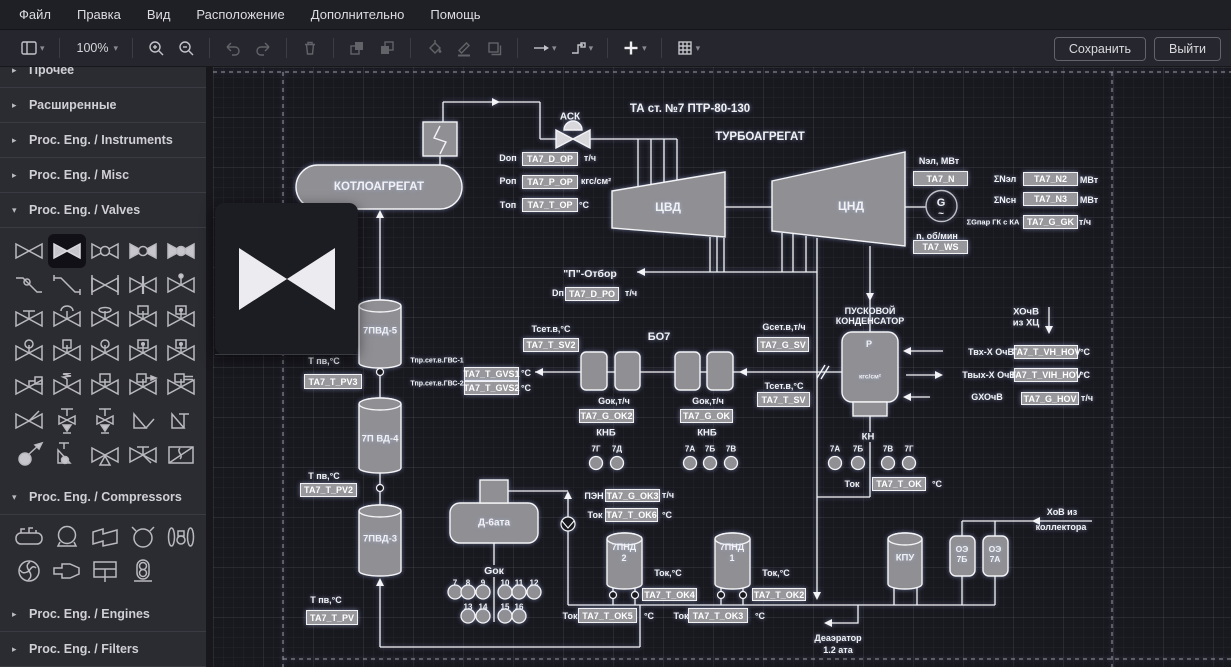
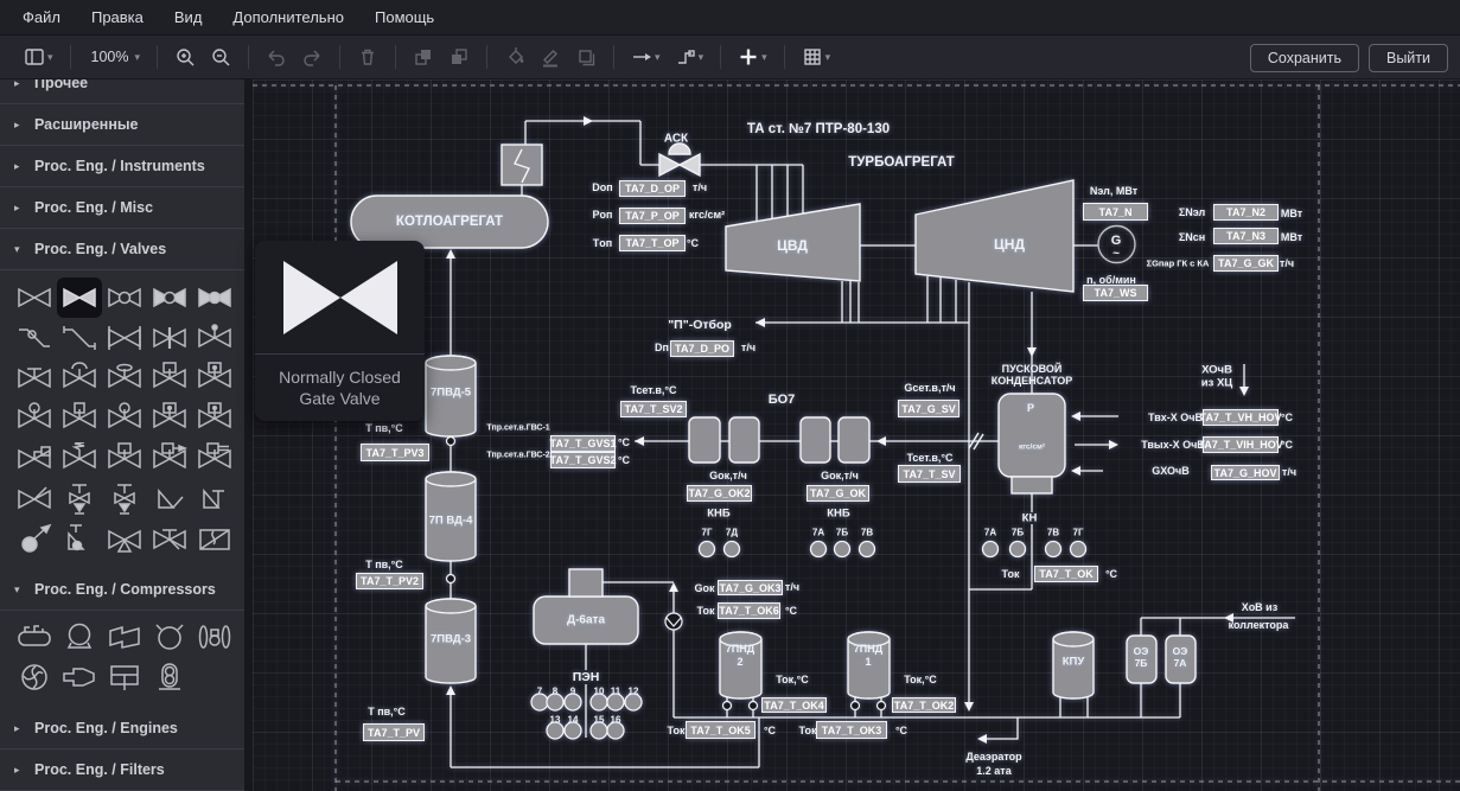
  Файл
  Правка
  Вид
- Расположение
  Дополнительно
  Помощь
  ▾
  100%
  ▾
  ▾
  ▾
  ▾
  ▾
  Сохранить
  Выйти
  ▸
  Прочее
  ▸
  Расширенные
  ▸
  Proc. Eng. / Instruments
  ▸
  Proc. Eng. / Misc
  ▾
  Proc. Eng. / Valves
  ▾
  Proc. Eng. / Compressors
  ▸
  Proc. Eng. / Engines
  ▸
  Proc. Eng. / Filters
  Dоп
  т/ч
  Pоп
  кгс/см²
  Tоп
  °С
  АСК
  ТА ст. №7 ПТР-80-130
  ТУРБОАГРЕГАТ
  КОТЛОАГРЕГАТ
  ЦВД
  ЦНД
  G
  ~
  Nэл, МВт
  ΣNэл
  МВт
  ΣNсн
  МВт
  ΣGпар ГК с КА
  т/ч
  n, об/мин
  "П"-Отбор
  Dп
  т/ч
  Тсет.в,°С
  °С
  °С
  БО7
  Gсет.в,т/ч
  Тсет.в,°С
  Gок,т/ч
  Gок,т/ч
  КНБ
  КНБ
  КН
  7Г
  7Д
  7А
  7Б
  7В
  7А
  7Б
  7В
  7Г
  Ток
  °С
  ПУСКОВОЙ
  КОНДЕНСАТОР
  Р
  ХОчВ
  из ХЦ
  Твх-Х ОчВ
  °С
  Твых-Х ОчВ
  °С
  GХОчВ
  т/ч
  ХоВ из
  коллектора
  7ПВД-5
  7П ВД-4
  7ПВД-3
  Т пв,°С
  Т пв,°С
  Т пв,°С
  Д-6ата
- Gок
+ ПЭН
  7
  8
  9
  10
  11
  12
  13
  14
  15
  16
- ПЭН
+ Gок
  т/ч
  Ток
  °С
  7ПНД
  2
  7ПНД
  1
  Ток,°С
  Ток,°С
  Ток
  °С
  Ток
  °С
  КПУ
  ОЭ
  7Б
  ОЭ
  7А
  Деаэратор
  1.2 ата
  ТА7_D_OP
  ТА7_P_OP
  ТА7_T_OP
  ТА7_N
  ТА7_N2
  ТА7_N3
  ТА7_G_GK
  ТА7_WS
  ТА7_D_PO
  ТА7_T_SV2
  ТА7_T_GVS1
  ТА7_T_GVS2
  ТА7_G_SV
  ТА7_T_SV
  ТА7_G_OK2
  ТА7_G_OK
  ТА7_T_OK
  ТА7_T_PV3
  ТА7_T_PV2
  ТА7_T_PV
  ТА7_G_OK3
  ТА7_T_OK6
  ТА7_T_OK4
  ТА7_T_OK2
  ТА7_T_OK5
  ТА7_T_OK3
  ТА7_T_VH_HOV
  А7_T_VIH_HOV
  ТА7_G_HOV
+ Normally Closed Gate Valve
